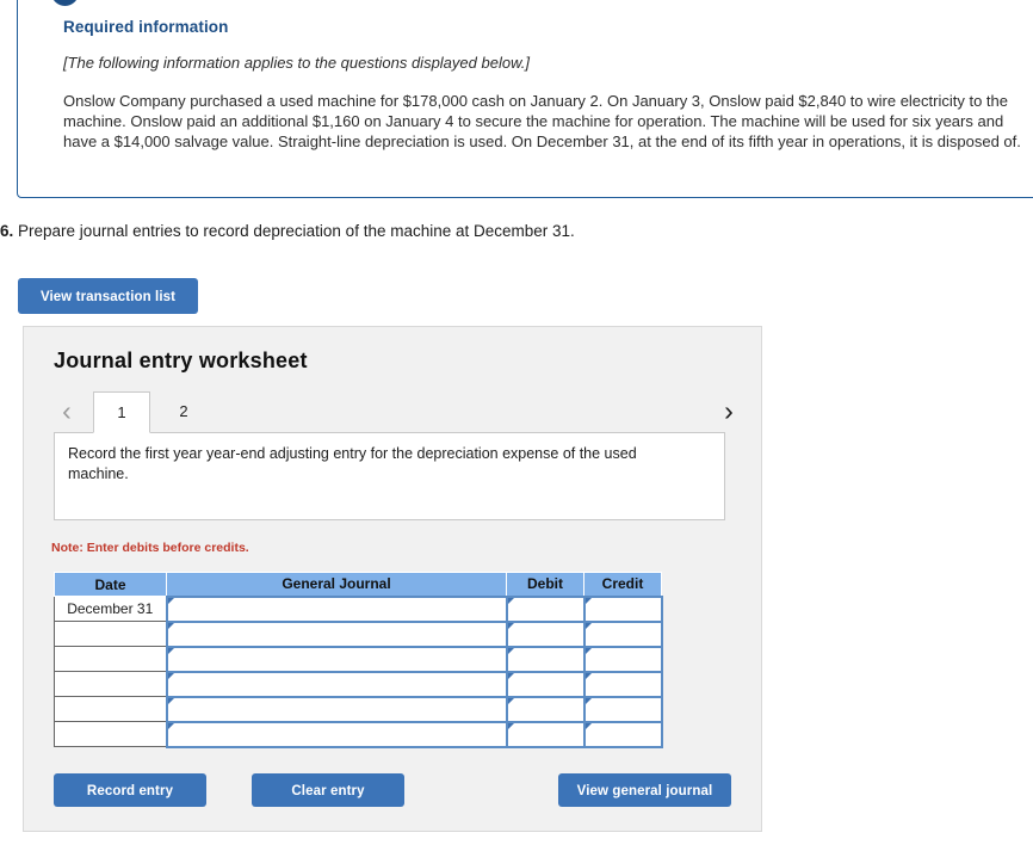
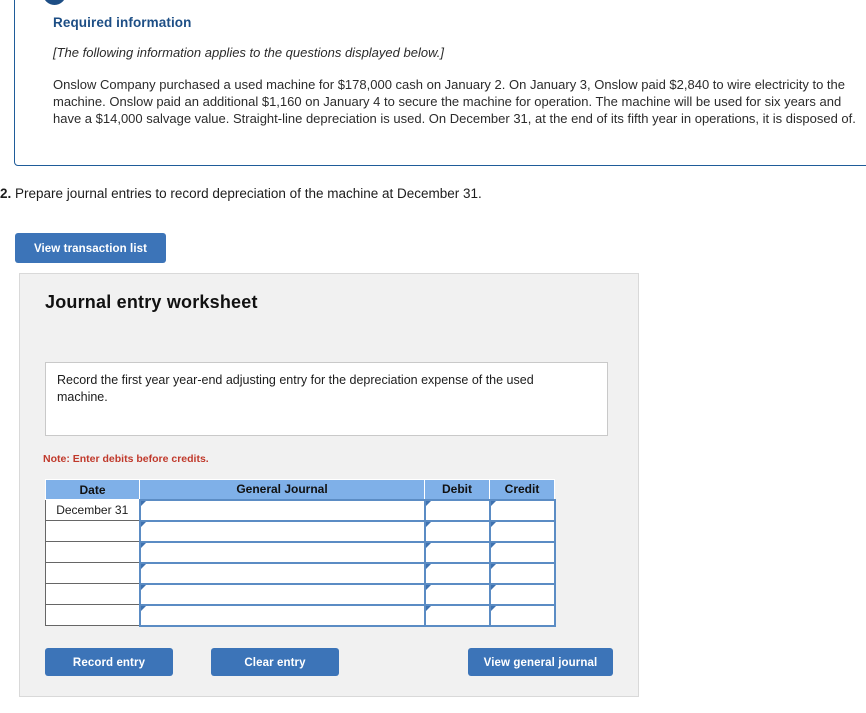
  Required information
  [The following information applies to the questions displayed below.]
  Onslow Company purchased a used machine for $178,000 cash on January 2. On January 3, Onslow paid $2,840 to wire electricity to the machine. Onslow paid an additional $1,160 on January 4 to secure the machine for operation. The machine will be used for six years and have a $14,000 salvage value. Straight-line depreciation is used. On December 31, at the end of its fifth year in operations, it is disposed of.
- 6. Prepare journal entries to record depreciation of the machine at December 31.
+ 2. Prepare journal entries to record depreciation of the machine at December 31.
  View transaction list
  Journal entry worksheet
- ‹
- 1
- 2
- ›
  Record the first year year-end adjusting entry for the depreciation expense of the used machine.
  Note: Enter debits before credits.
  Date	General Journal	Debit	Credit
  December 31
  Record entry
  Clear entry
  View general journal
